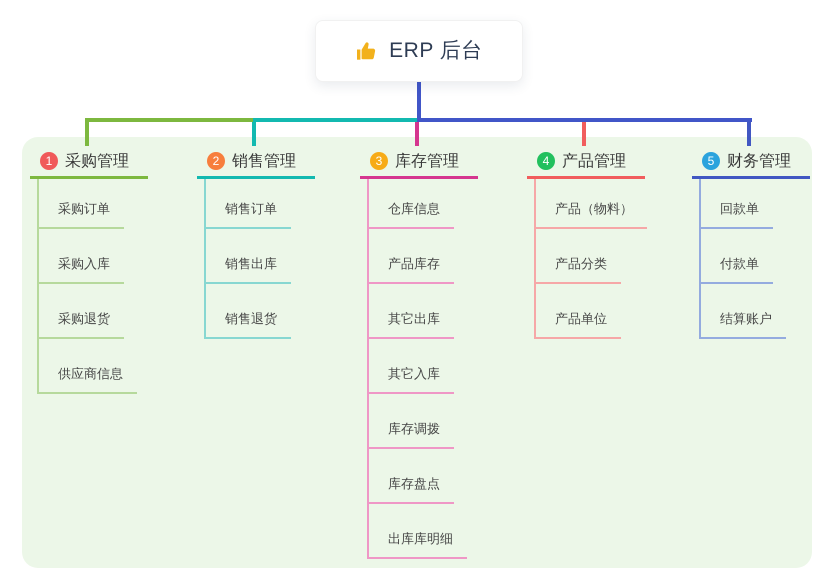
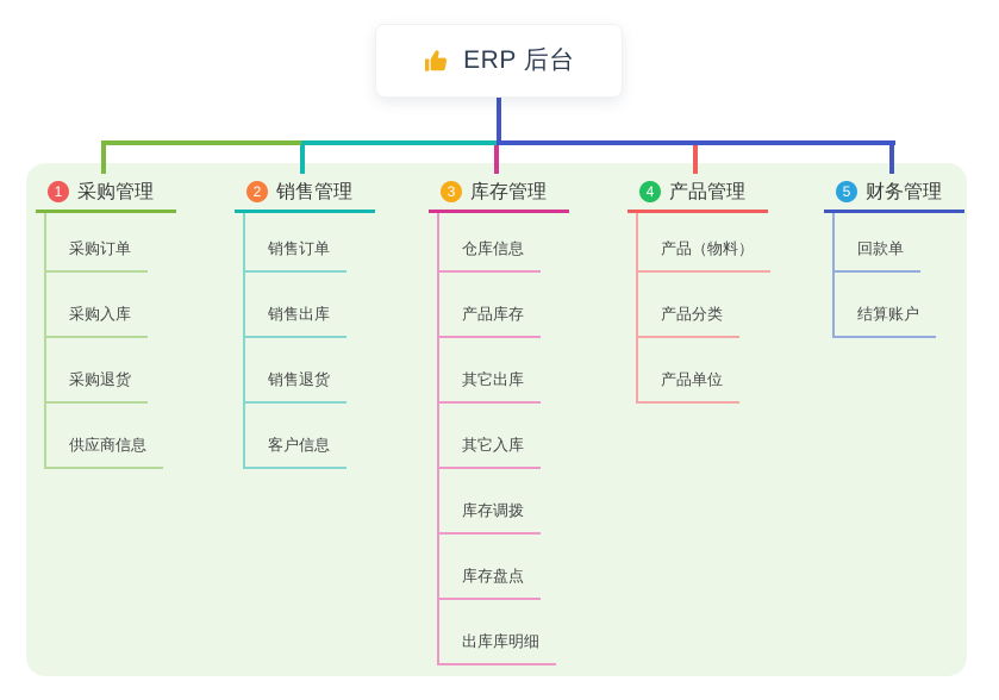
  ERP 后台
  1
  采购管理
  采购订单
  采购入库
  采购退货
  供应商信息
  2
  销售管理
  销售订单
  销售出库
  销售退货
+ 客户信息
  3
  库存管理
  仓库信息
  产品库存
  其它出库
  其它入库
  库存调拨
  库存盘点
  出库库明细
  4
  产品管理
  产品（物料）
  产品分类
  产品单位
  5
  财务管理
  回款单
- 付款单
  结算账户
